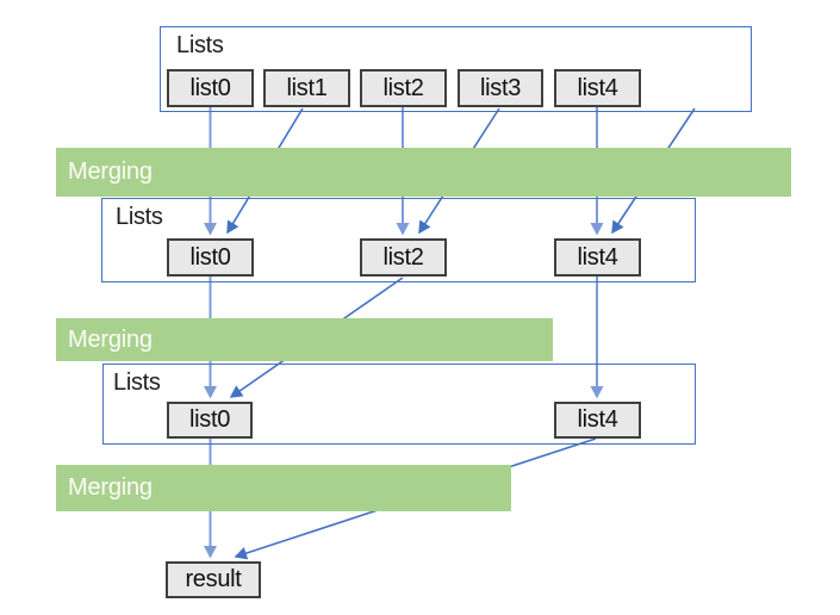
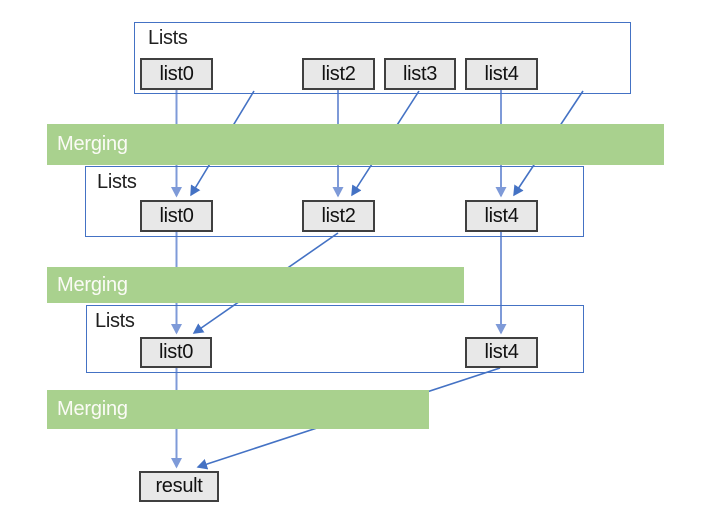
  Lists
  list0
- list1
  list2
  list3
  list4
  Merging
  Lists
  list0
  list2
  list4
  Merging
  Lists
  list0
  list4
  Merging
  result
